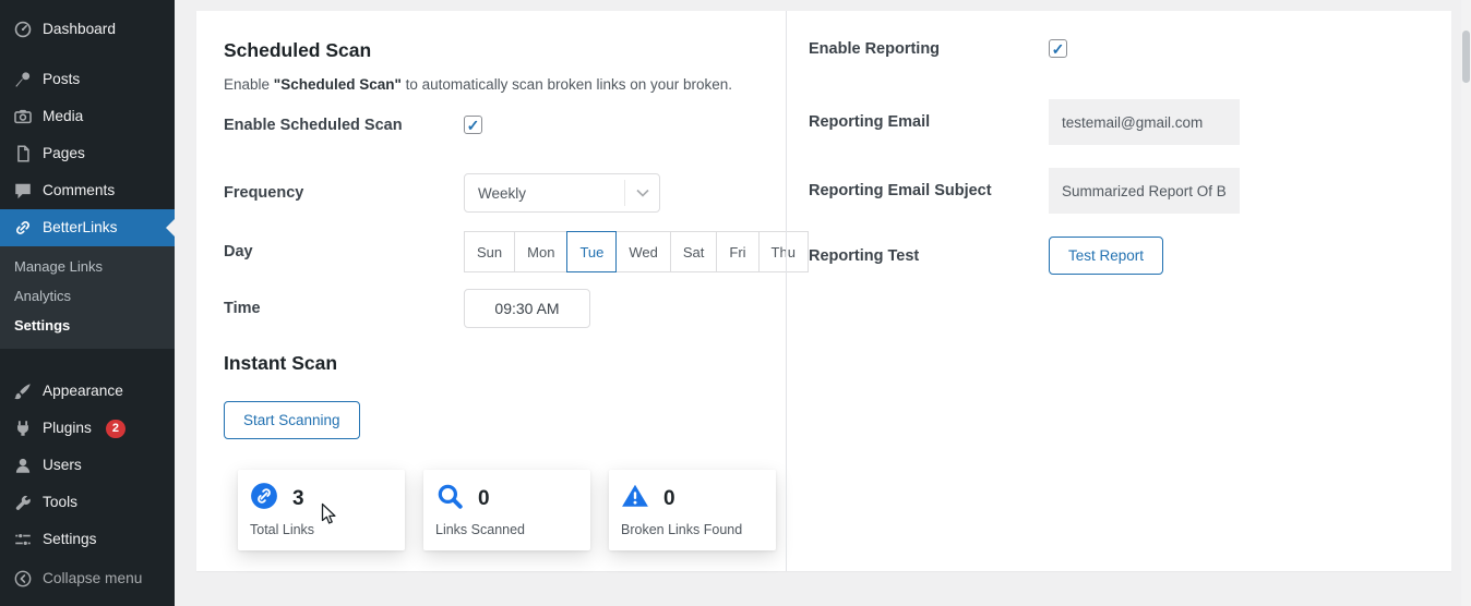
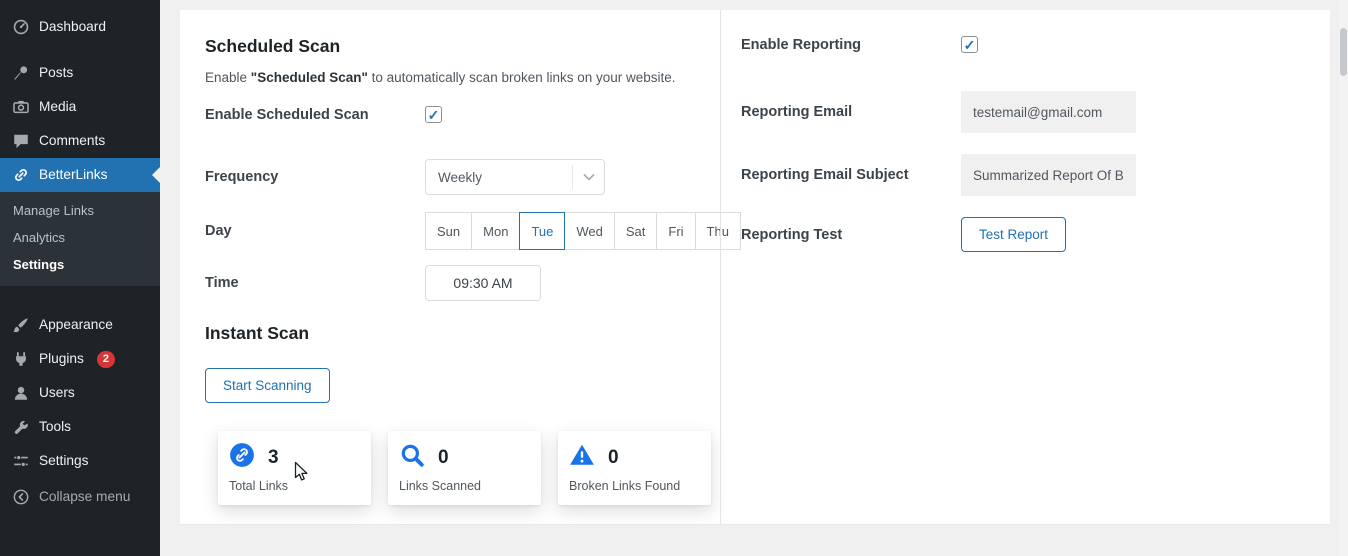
  Dashboard
  Posts
  Media
- Pages
  Comments
  BetterLinks
  Manage Links
  Analytics
  Settings
  Appearance
  Plugins
  2
  Users
  Tools
  Settings
  Collapse menu
  Scheduled Scan
- Enable "Scheduled Scan" to automatically scan broken links on your broken.
+ Enable "Scheduled Scan" to automatically scan broken links on your website.
  Enable Scheduled Scan
  Frequency
  Weekly
  Day
  Sun
  Mon
  Tue
  Wed
  Sat
  Fri
  Thu
  Time
  09:30 AM
  Instant Scan
  Start Scanning
  3
  Total Links
  0
  Links Scanned
  0
  Broken Links Found
  Enable Reporting
  Reporting Email
  testemail@gmail.com
  Reporting Email Subject
  Summarized Report Of B
  Reporting Test
  Test Report
